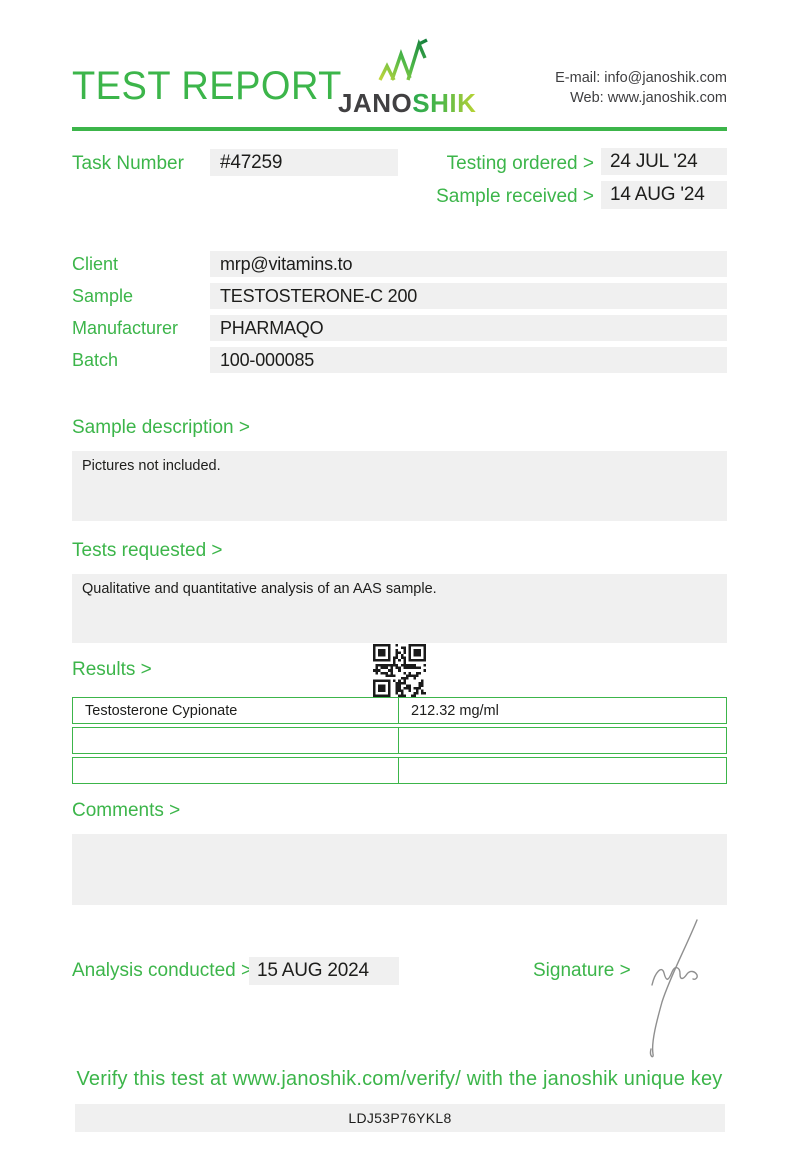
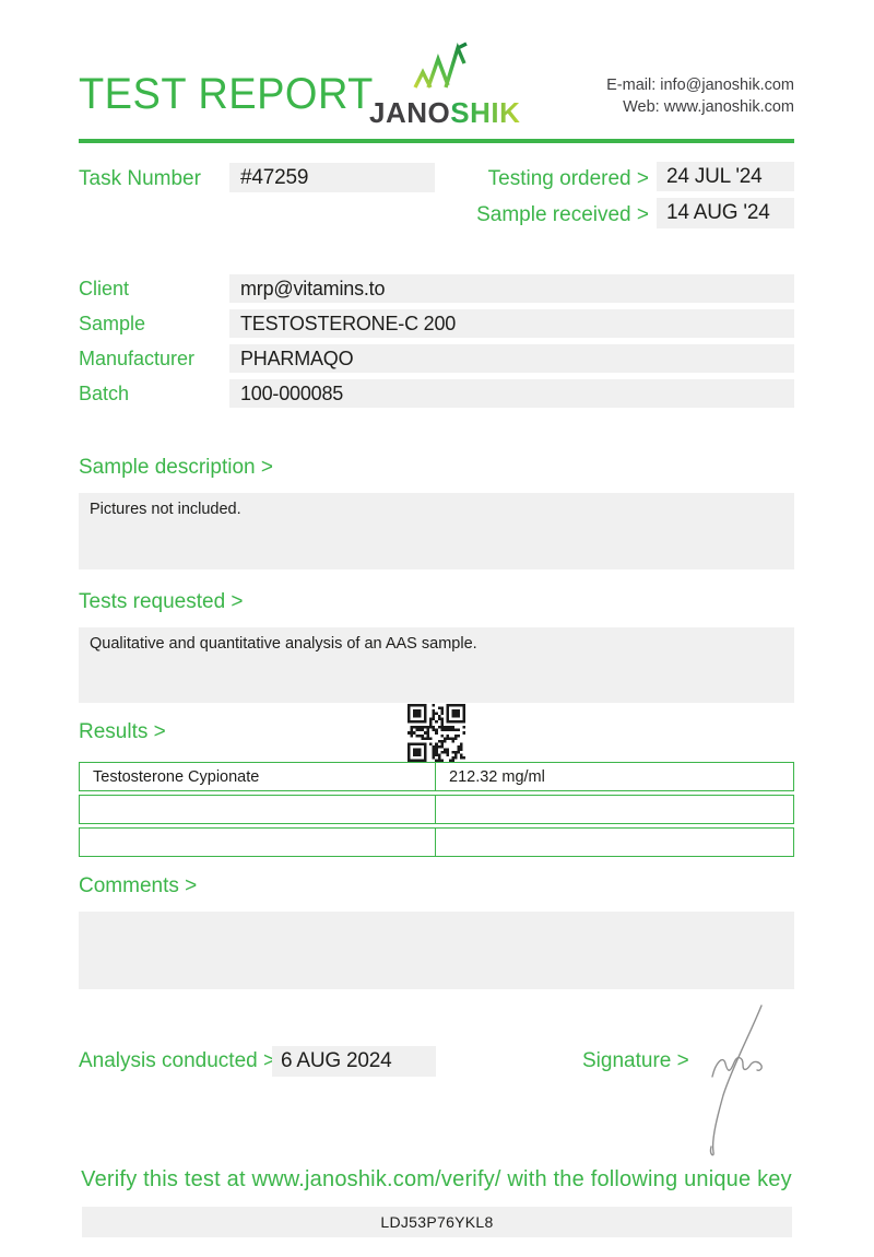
  TEST REPORT
  JANOSHIK
  E-mail: info@janoshik.com
  Web: www.janoshik.com
  Task Number
  #47259
  Testing ordered >
  24 JUL '24
  Sample received >
  14 AUG '24
  Client
  mrp@vitamins.to
  Sample
  TESTOSTERONE-C 200
  Manufacturer
  PHARMAQO
  Batch
  100-000085
  Sample description >
  Pictures not included.
  Tests requested >
  Qualitative and quantitative analysis of an AAS sample.
  Results >
  Testosterone Cypionate
  212.32 mg/ml
  Comments >
  Analysis conducted >
- 15 AUG 2024
+ 6 AUG 2024
  Signature >
- Verify this test at www.janoshik.com/verify/ with the janoshik unique key
+ Verify this test at www.janoshik.com/verify/ with the following unique key
  LDJ53P76YKL8
